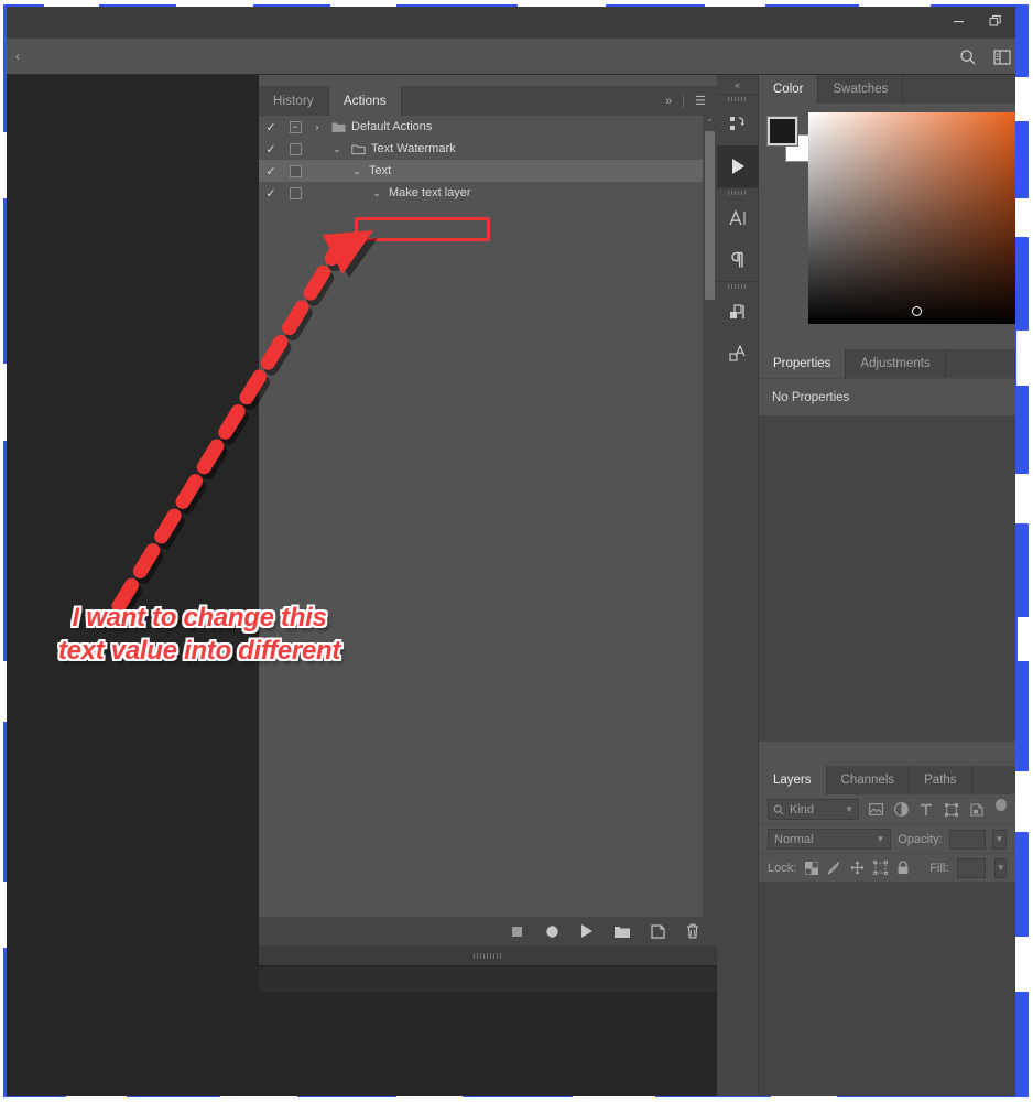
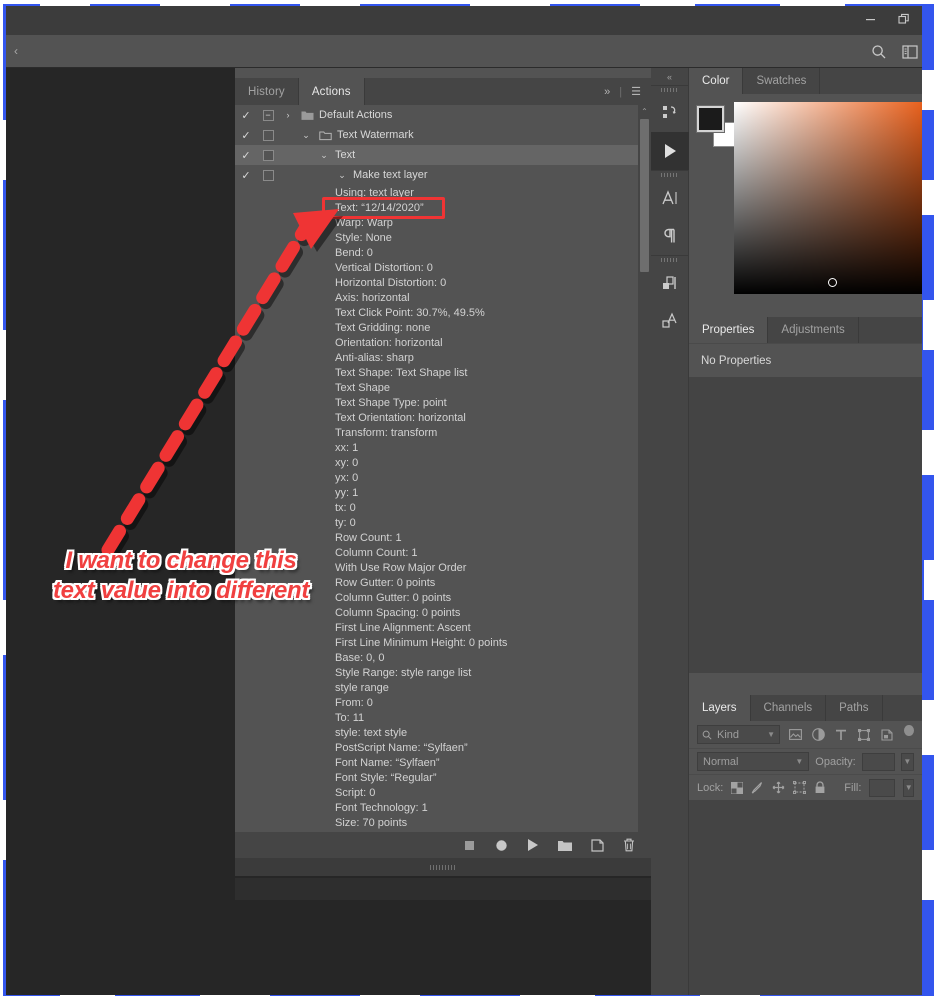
  ‹
  History
  Actions
  »
  |
  ☰
  ✓
  −
  ›
  Default Actions
  ✓
  ⌄
  Text Watermark
  ✓
  ⌄
  Text
  ✓
  ⌄
  Make text layer
+ Using: text layer
+ Text: “12/14/2020”
+ Warp: Warp
+ Style: None
+ Bend: 0
+ Vertical Distortion: 0
+ Horizontal Distortion: 0
+ Axis: horizontal
+ Text Click Point: 30.7%, 49.5%
+ Text Gridding: none
+ Orientation: horizontal
+ Anti-alias: sharp
+ Text Shape: Text Shape list
+ Text Shape
+ Text Shape Type: point
+ Text Orientation: horizontal
+ Transform: transform
+ xx: 1
+ xy: 0
+ yx: 0
+ yy: 1
+ tx: 0
+ ty: 0
+ Row Count: 1
+ Column Count: 1
+ With Use Row Major Order
+ Row Gutter: 0 points
+ Column Gutter: 0 points
+ Column Spacing: 0 points
+ First Line Alignment: Ascent
+ First Line Minimum Height: 0 points
+ Base: 0, 0
+ Style Range: style range list
+ style range
+ From: 0
+ To: 11
+ style: text style
+ PostScript Name: “Sylfaen”
+ Font Name: “Sylfaen”
+ Font Style: “Regular”
+ Script: 0
+ Font Technology: 1
+ Size: 70 points
  ⌃
  «
  Color
  Swatches
  Properties
  Adjustments
  No Properties
  Layers
  Channels
  Paths
  Kind
  ▼
  Normal
  ▼
  Opacity:
  ▼
  Lock:
  Fill:
  ▼
  I want to change this
  text value into different
